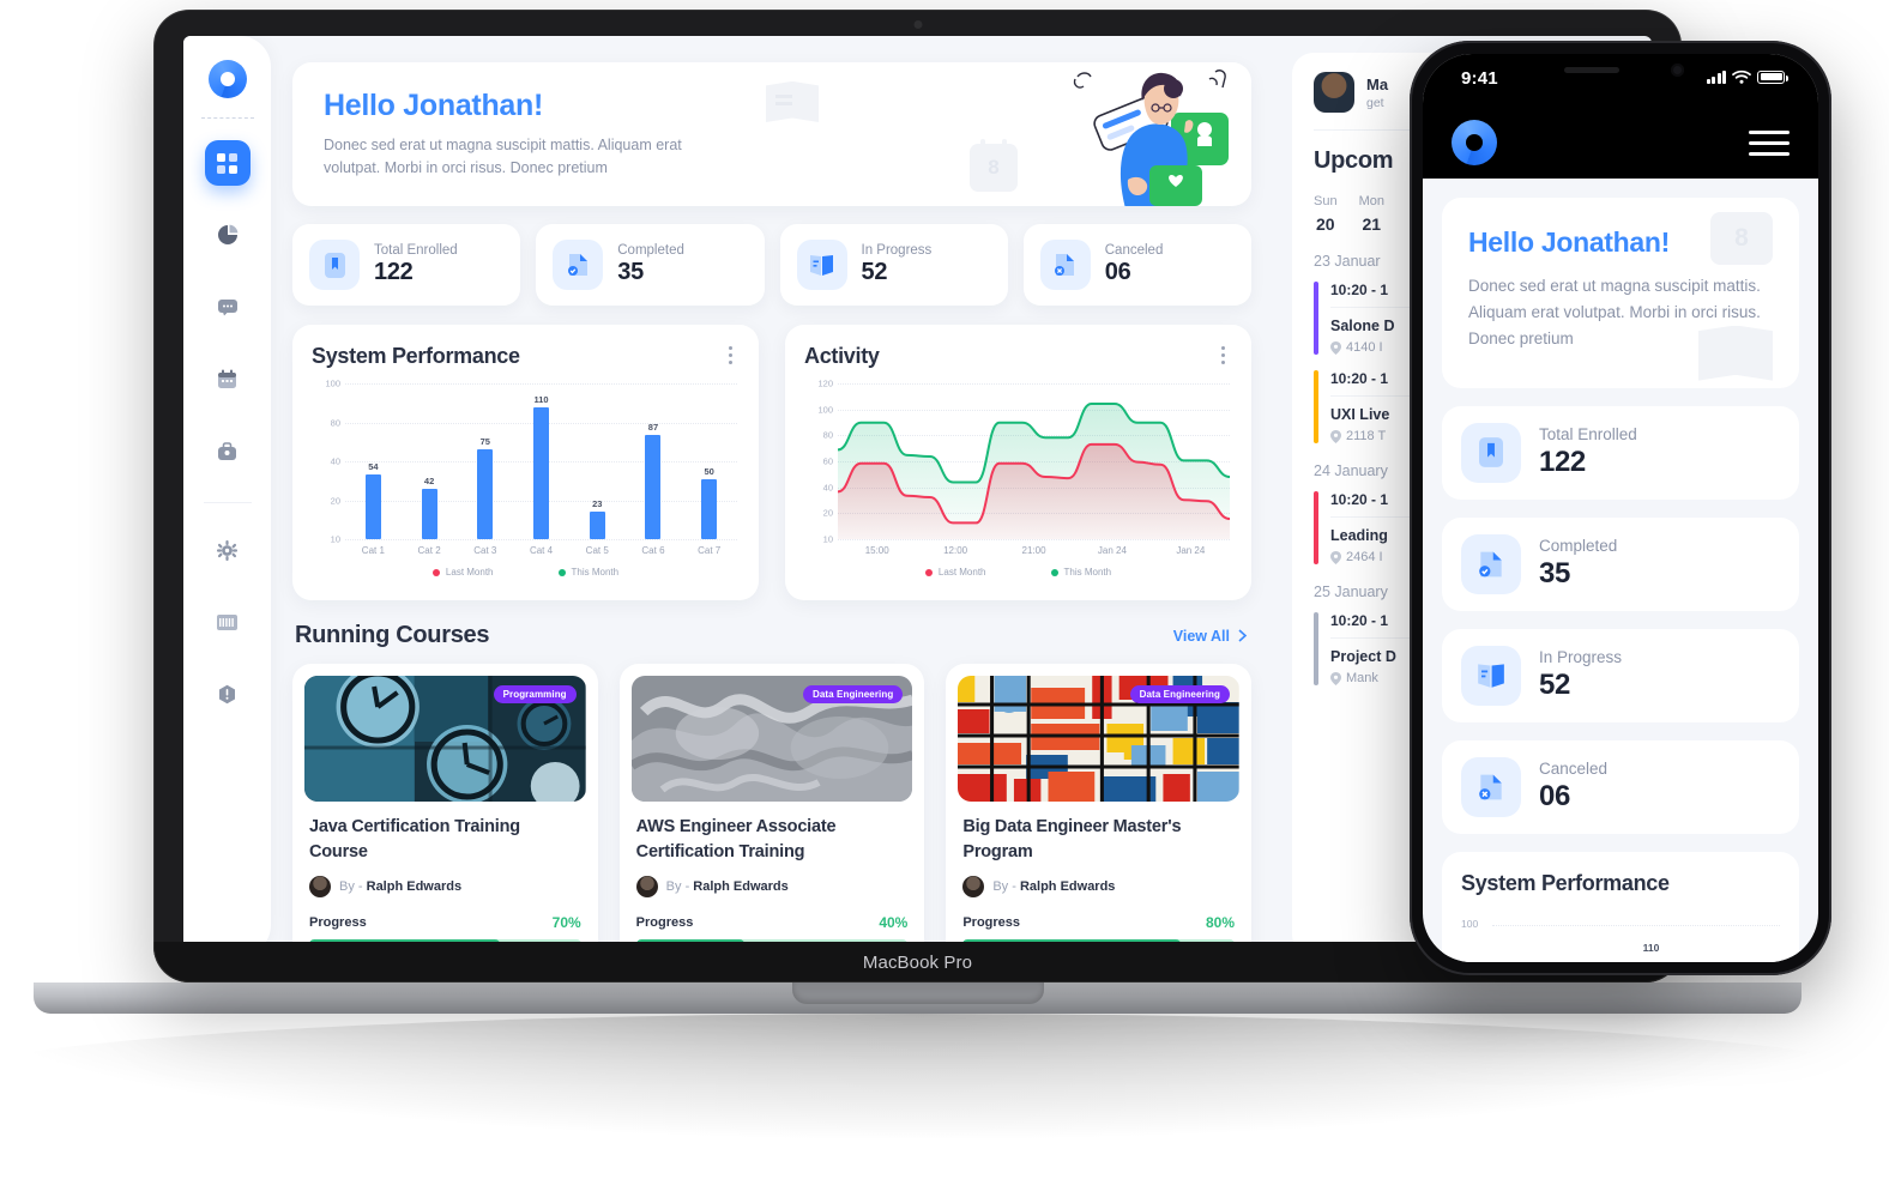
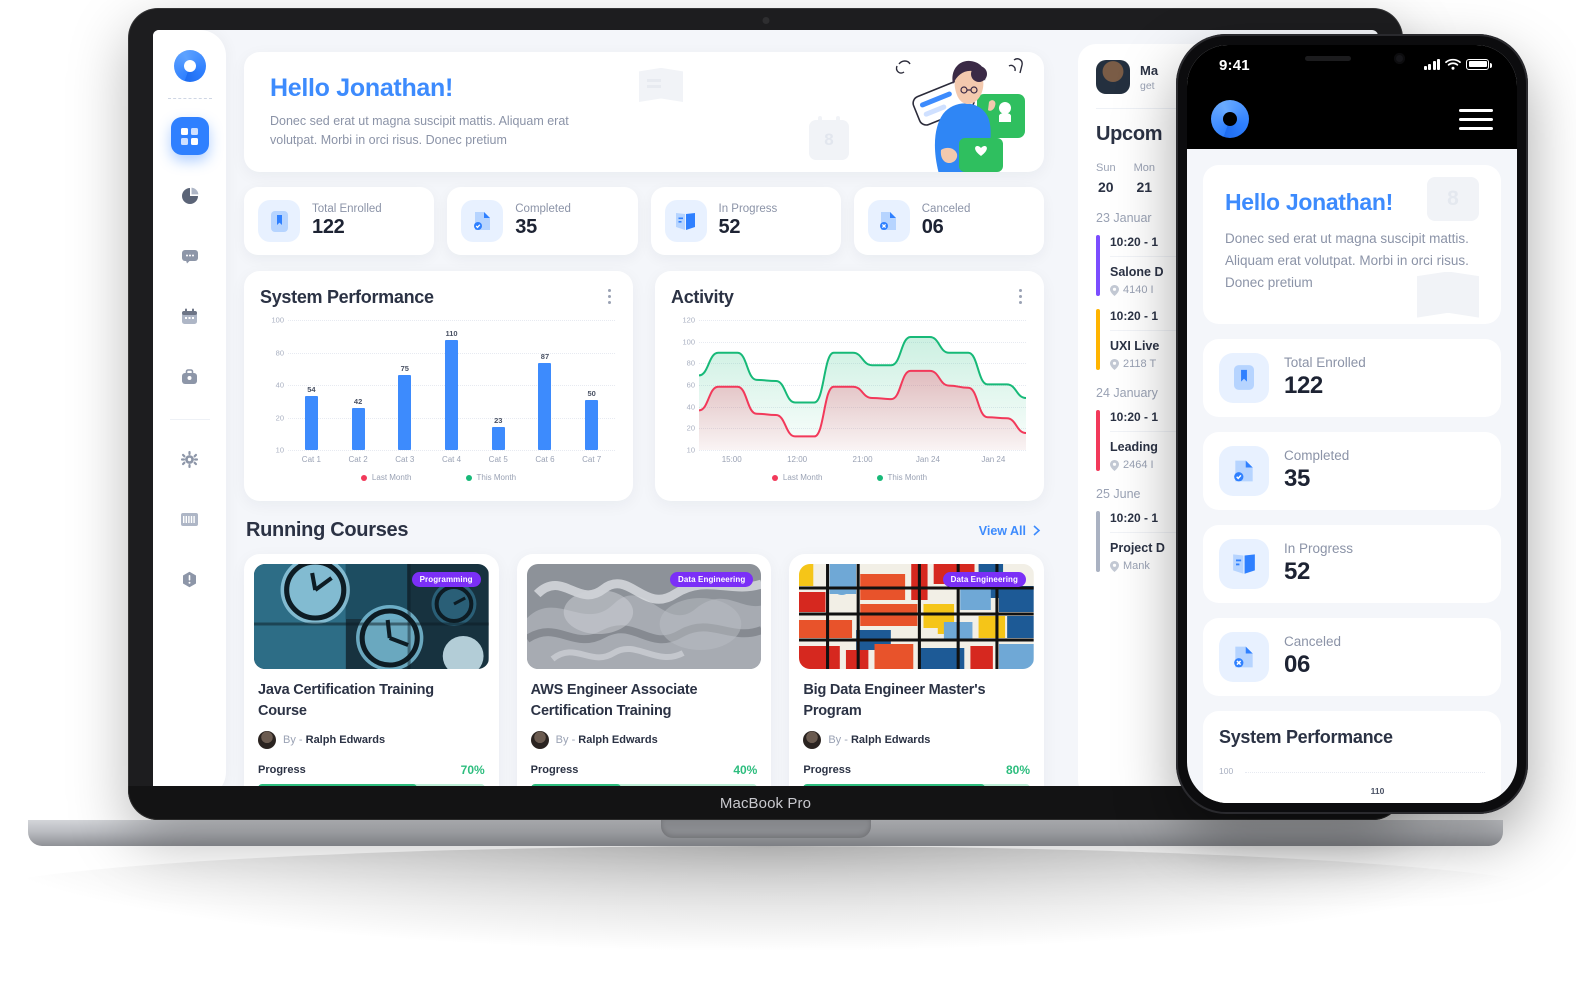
  Hello Jonathan!
  Donec sed erat ut magna suscipit mattis. Aliquam erat volutpat. Morbi in orci risus. Donec pretium
  Total Enrolled
  122
  Completed
  35
  In Progress
  52
  Canceled
  06
  System Performance
  100
  80
  40
  20
  10
  54
  42
  75
  110
  23
  87
  50
  Cat 1
  Cat 2
  Cat 3
  Cat 4
  Cat 5
  Cat 6
  Cat 7
  Last Month
  This Month
  Activity
  120
  100
  80
  60
  40
  20
  10
  15:00
  12:00
  21:00
  Jan 24
  Jan 24
  Last Month
  This Month
  Running Courses
  View All
  Programming
  Java Certification Training Course
  By - Ralph Edwards
  Progress
  70%
  Data Engineering
  AWS Engineer Associate Certification Training
  By - Ralph Edwards
  Progress
  40%
  Data Engineering
  Big Data Engineer Master's Program
  By - Ralph Edwards
  Progress
  80%
  Ma
  get
  Upcom
  Sun
  20
  Mon
  21
  23 Januar
  10:20 - 1
  Salone D
  4140 I
  10:20 - 1
  UXI Live
  2118 T
  24 January
  10:20 - 1
  Leading
  2464 I
- 25 January
+ 25 June
  10:20 - 1
  Project D
  Mank
  MacBook Pro
  9:41
  Hello Jonathan!
  Donec sed erat ut magna suscipit mattis. Aliquam erat volutpat. Morbi in orci risus. Donec pretium
  Total Enrolled
  122
  Completed
  35
  In Progress
  52
  Canceled
  06
  System Performance
  100
  110
